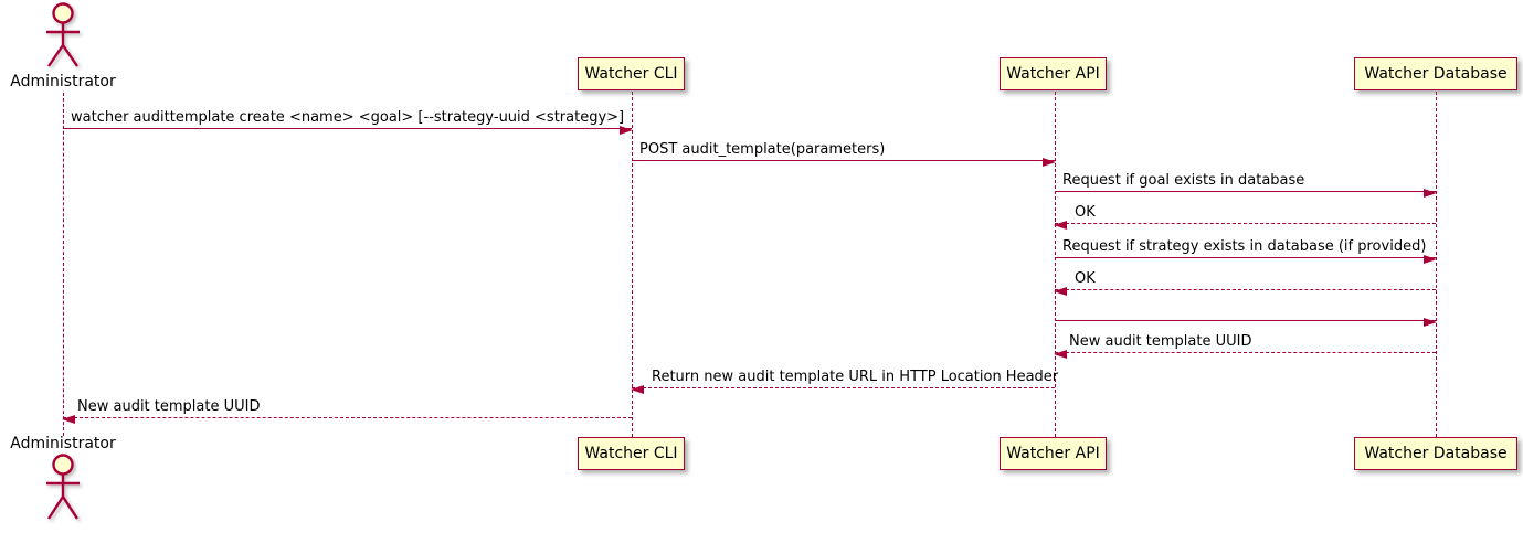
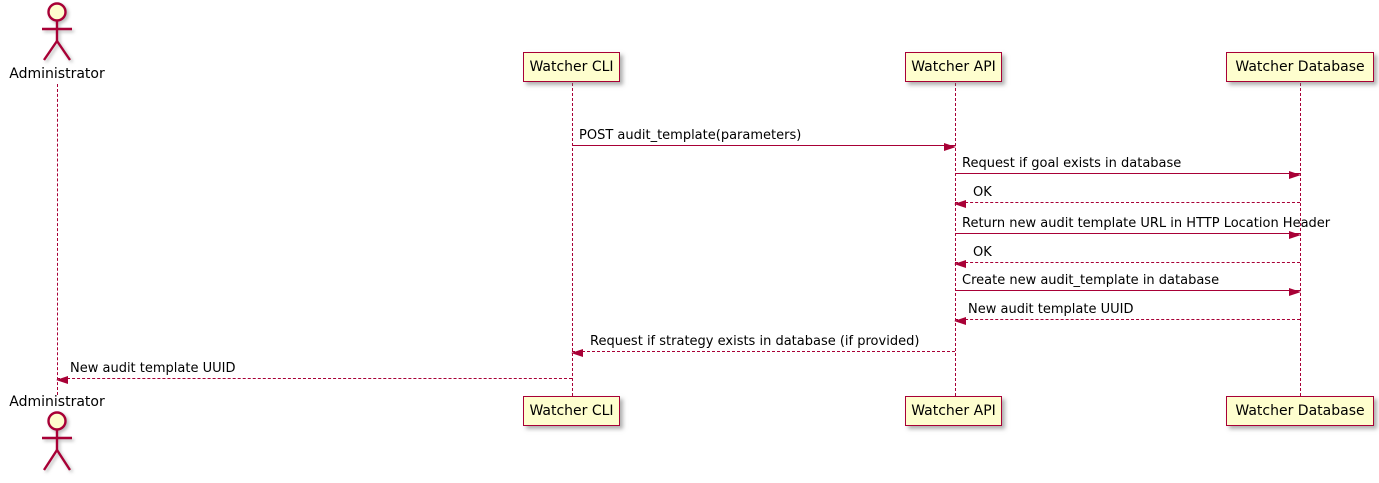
  Administrator
  Watcher CLI
  Watcher API
  Watcher Database
- watcher audittemplate create <name> <goal> [--strategy-uuid <strategy>]
  POST audit_template(parameters)
  Request if goal exists in database
  OK
- Request if strategy exists in database (if provided)
+ Return new audit template URL in HTTP Location Header
  OK
+ Create new audit_template in database
  New audit template UUID
- Return new audit template URL in HTTP Location Header
+ Request if strategy exists in database (if provided)
  New audit template UUID
  Watcher CLI
  Watcher API
  Watcher Database
  Administrator
